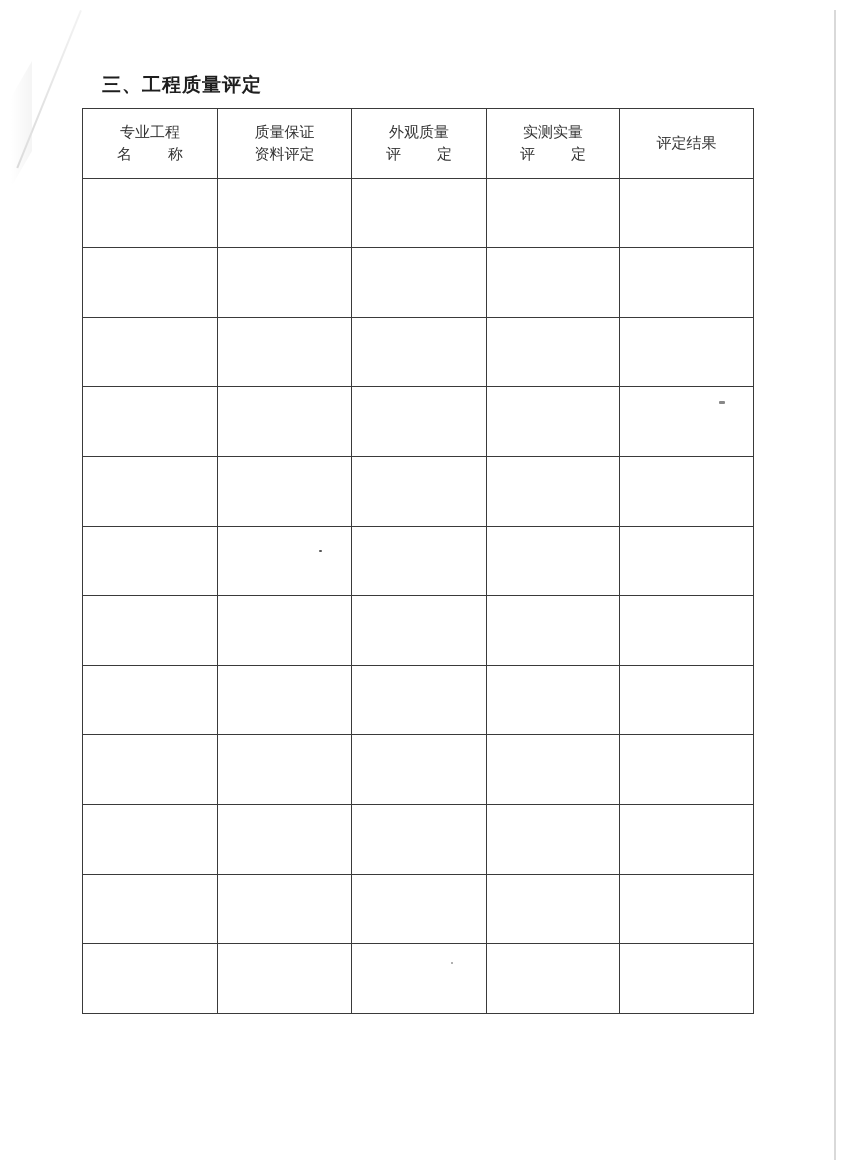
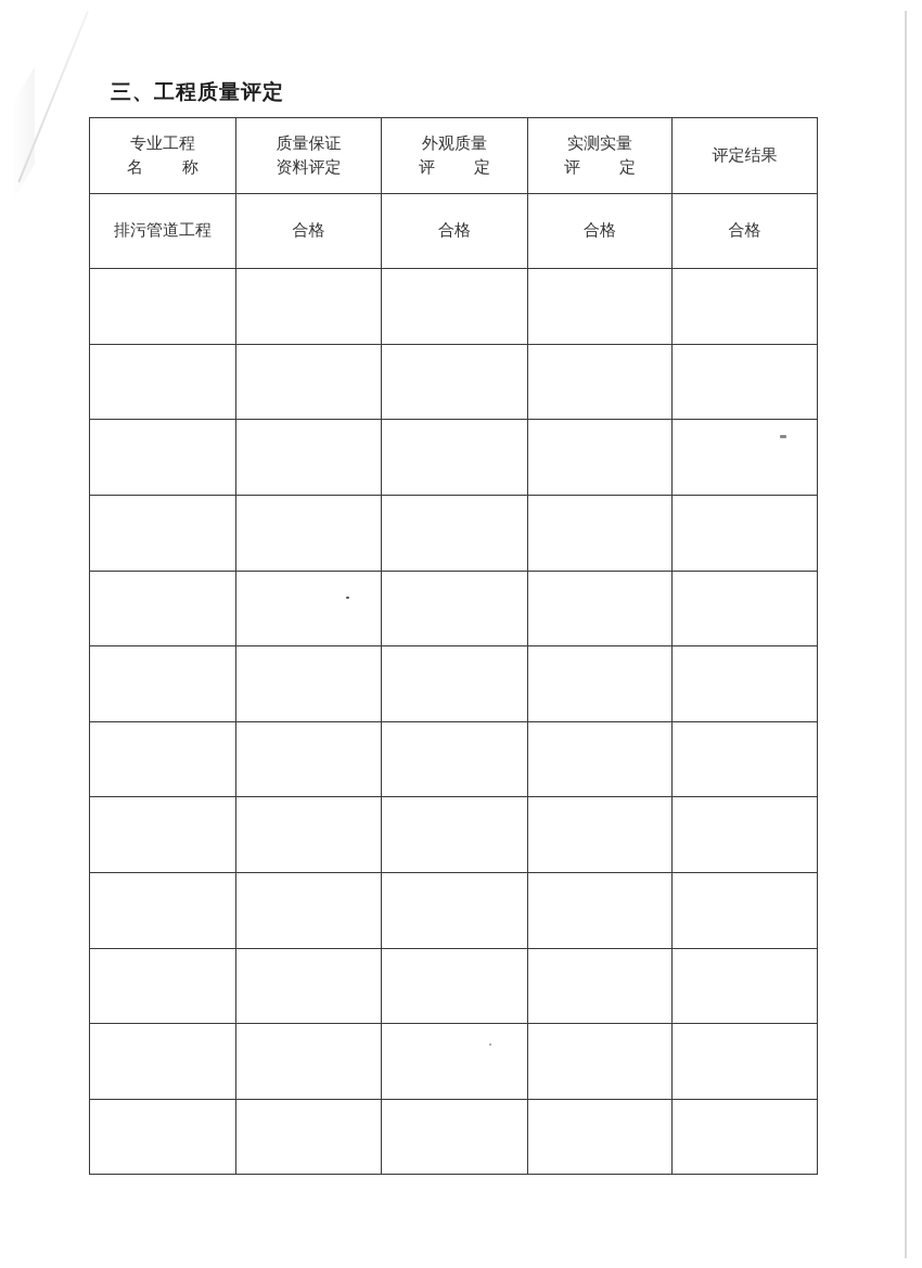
  三、工程质量评定
  专业工程 名 称	质量保证 资料评定	外观质量 评 定	实测实量 评 定	评定结果
+ 排污管道工程	合格	合格	合格	合格
